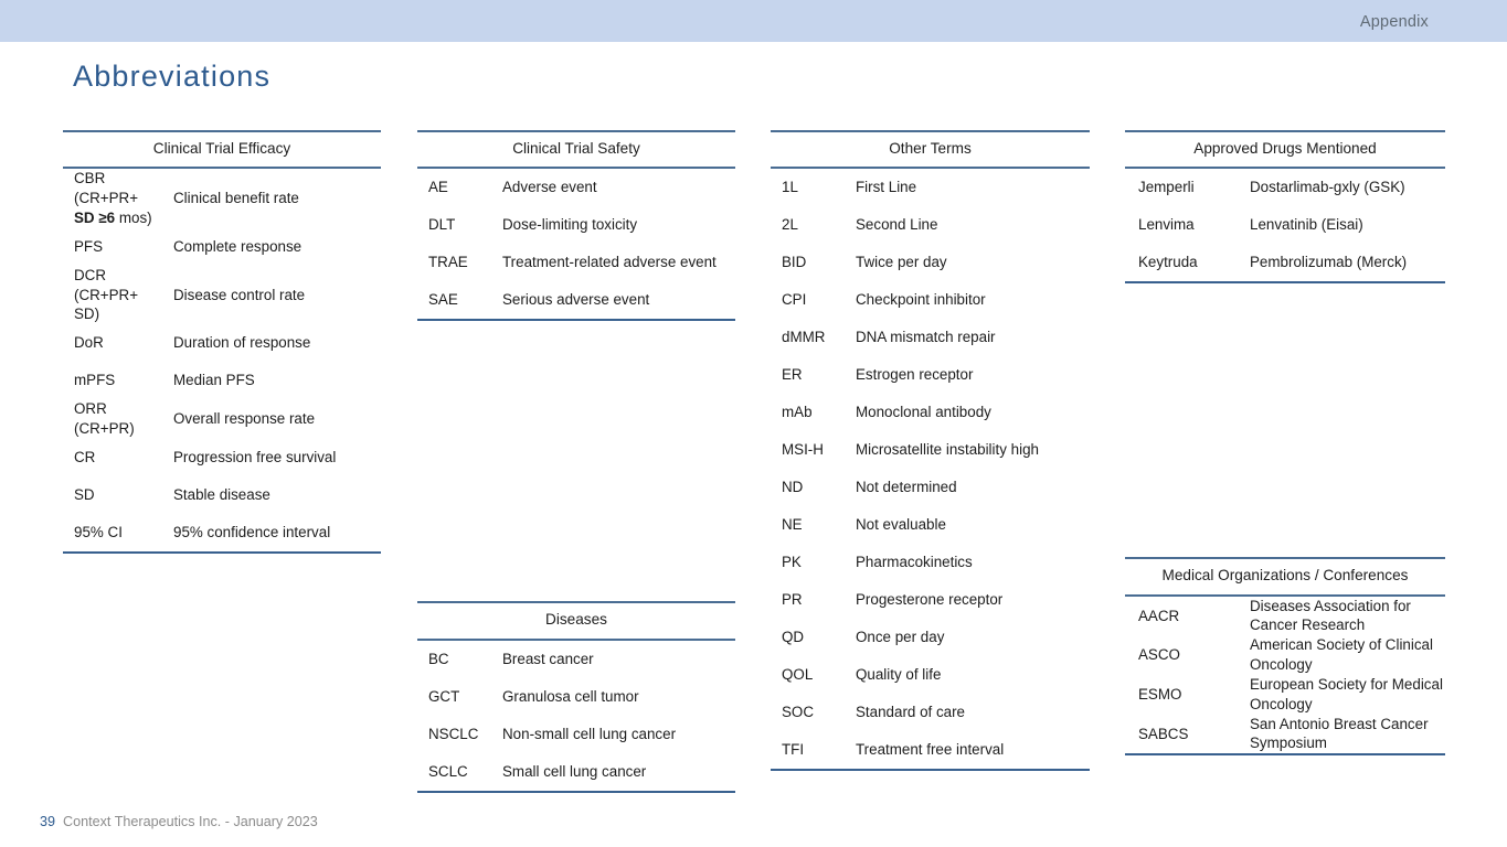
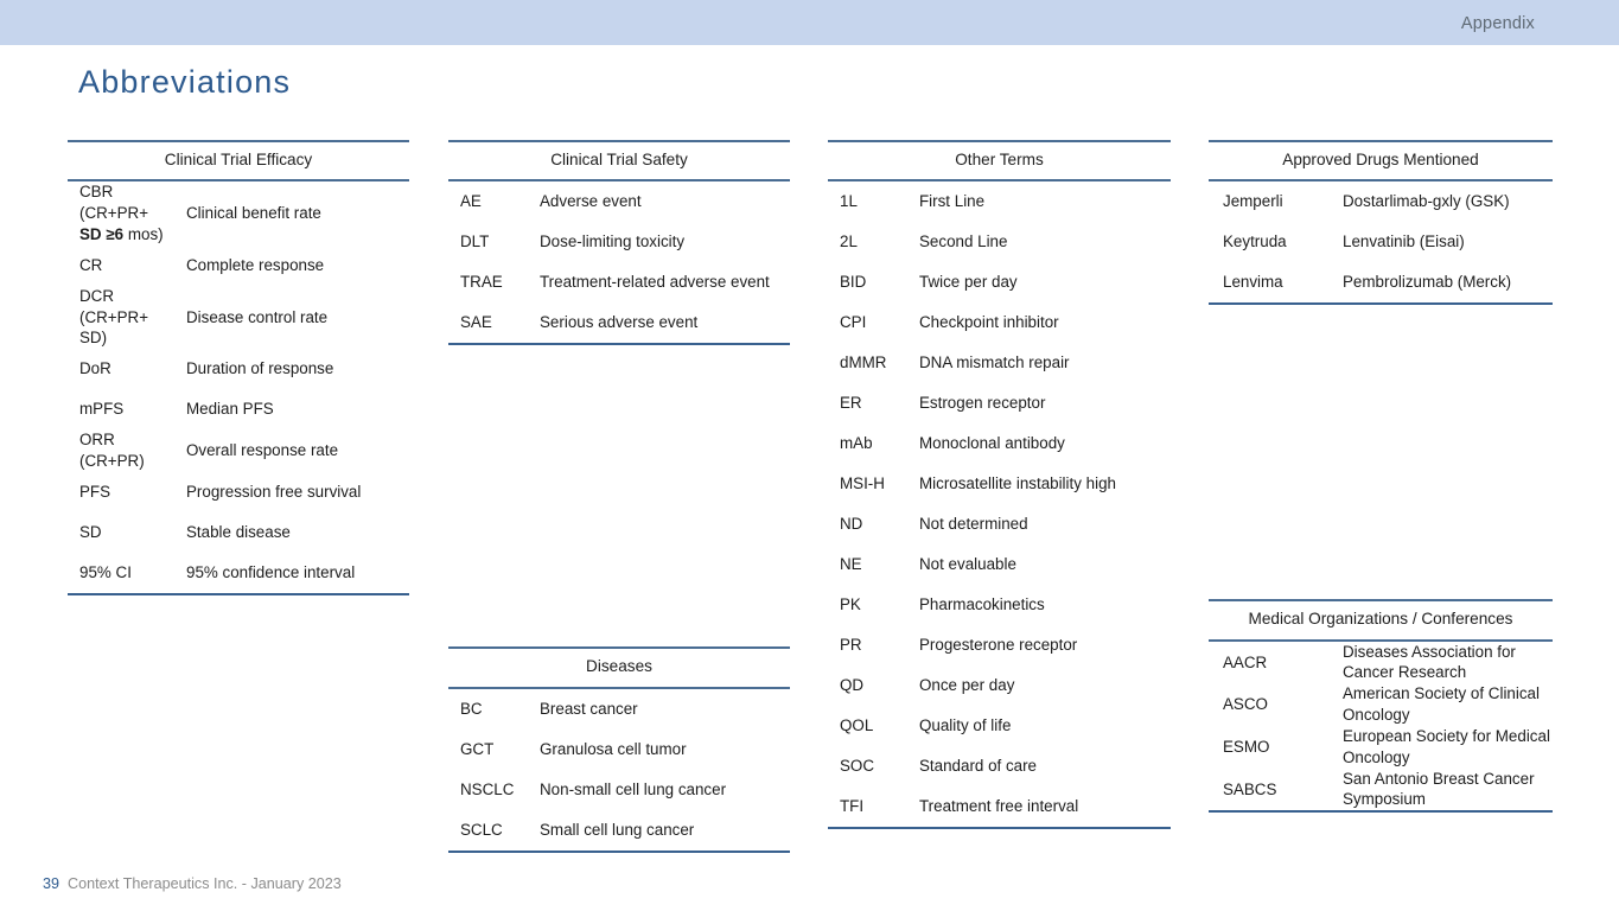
  Appendix
  Abbreviations
  Clinical Trial Efficacy
  CBR
  (CR+PR+
  SD ≥6 mos)
  Clinical benefit rate
- PFS
+ CR
  Complete response
  DCR
  (CR+PR+
  SD)
  Disease control rate
  DoR
  Duration of response
  mPFS
  Median PFS
  ORR
  (CR+PR)
  Overall response rate
- CR
+ PFS
  Progression free survival
  SD
  Stable disease
  95% CI
  95% confidence interval
  Clinical Trial Safety
  AE
  Adverse event
  DLT
  Dose-limiting toxicity
  TRAE
  Treatment-related adverse event
  SAE
  Serious adverse event
  Diseases
  BC
  Breast cancer
  GCT
  Granulosa cell tumor
  NSCLC
  Non-small cell lung cancer
  SCLC
  Small cell lung cancer
  Other Terms
  1L
  First Line
  2L
  Second Line
  BID
  Twice per day
  CPI
  Checkpoint inhibitor
  dMMR
  DNA mismatch repair
  ER
  Estrogen receptor
  mAb
  Monoclonal antibody
  MSI-H
  Microsatellite instability high
  ND
  Not determined
  NE
  Not evaluable
  PK
  Pharmacokinetics
  PR
  Progesterone receptor
  QD
  Once per day
  QOL
  Quality of life
  SOC
  Standard of care
  TFI
  Treatment free interval
  Approved Drugs Mentioned
  Jemperli
  Dostarlimab-gxly (GSK)
- Lenvima
+ Keytruda
  Lenvatinib (Eisai)
- Keytruda
+ Lenvima
  Pembrolizumab (Merck)
  Medical Organizations / Conferences
  AACR
  Diseases Association for Cancer Research
  ASCO
  American Society of Clinical Oncology
  ESMO
  European Society for Medical Oncology
  SABCS
  San Antonio Breast Cancer Symposium
  39 Context Therapeutics Inc. - January 2023
